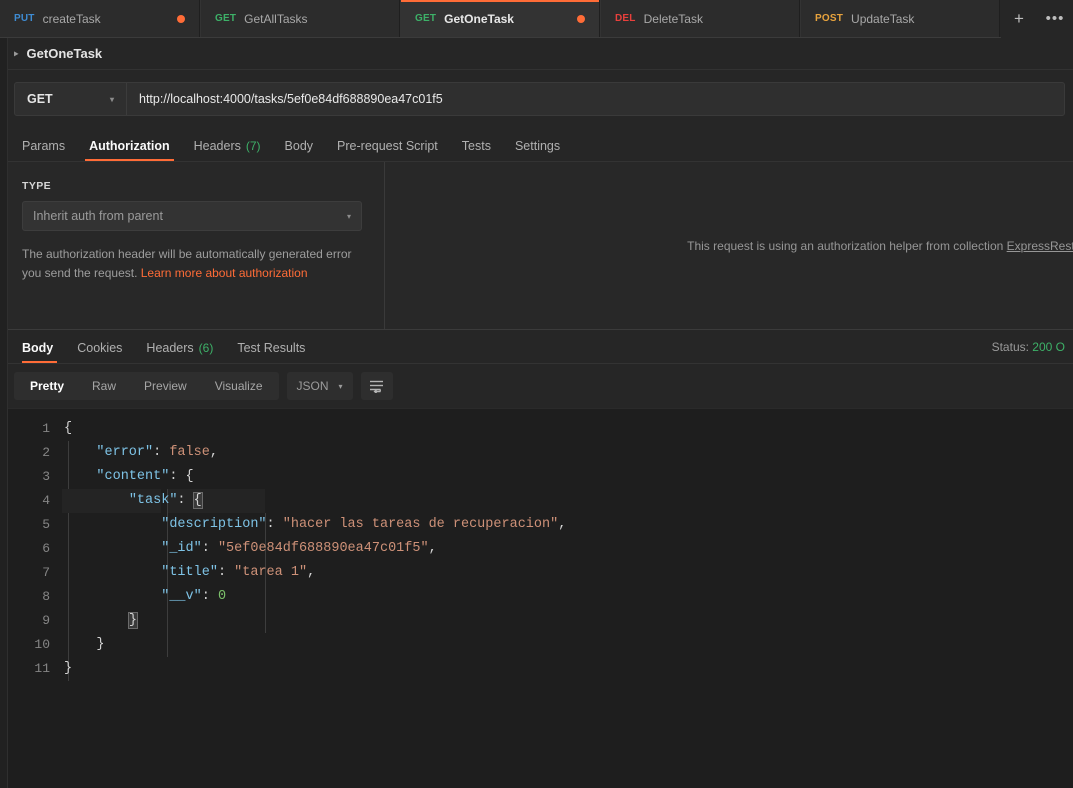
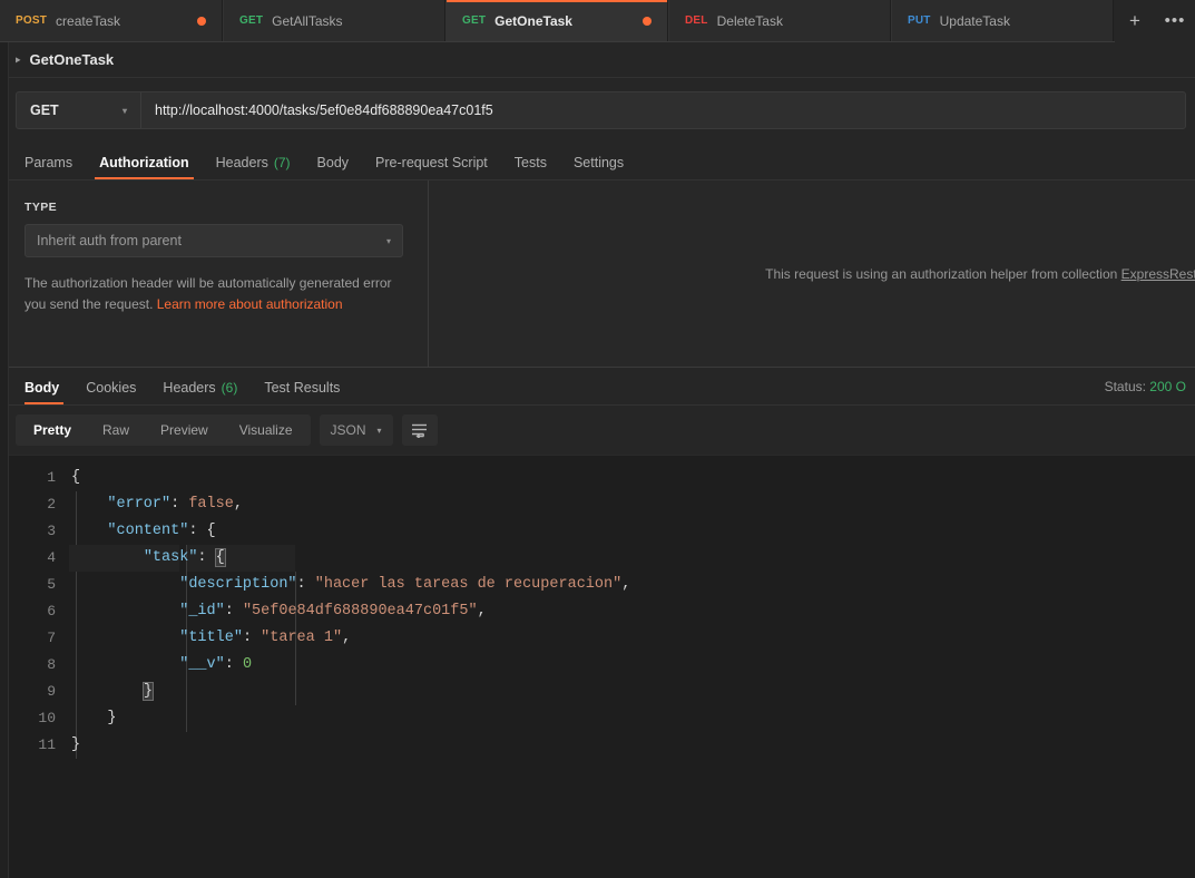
- PUT
+ POST
  createTask
  GET
  GetAllTasks
  GET
  GetOneTask
  DEL
  DeleteTask
- POST
+ PUT
  UpdateTask
  +
  •••
  ▸
  GetOneTask
  GET
  ▾
  http://localhost:4000/tasks/5ef0e84df688890ea47c01f5
  Params
  Authorization
  Headers
  (7)
  Body
  Pre-request Script
  Tests
  Settings
  TYPE
  Inherit auth from parent
  ▾
  The authorization header will be automatically generated error you send the request. Learn more about authorization
  This request is using an authorization helper from collection ExpressRes
  Body
  Cookies
  Headers
  (6)
  Test Results
  Status: 200 O
  Pretty
  Raw
  Preview
  Visualize
  JSON
  ▾
  1
  2
  3
  4
  5
  6
  7
  8
  9
  10
  11
  {
  "error": false,
  "content": {
  "task": {
  "description": "hacer las tareas de recuperacion",
  "_id": "5ef0e84df688890ea47c01f5",
  "title": "tarea 1",
  "__v": 0
  }
  }
  }
